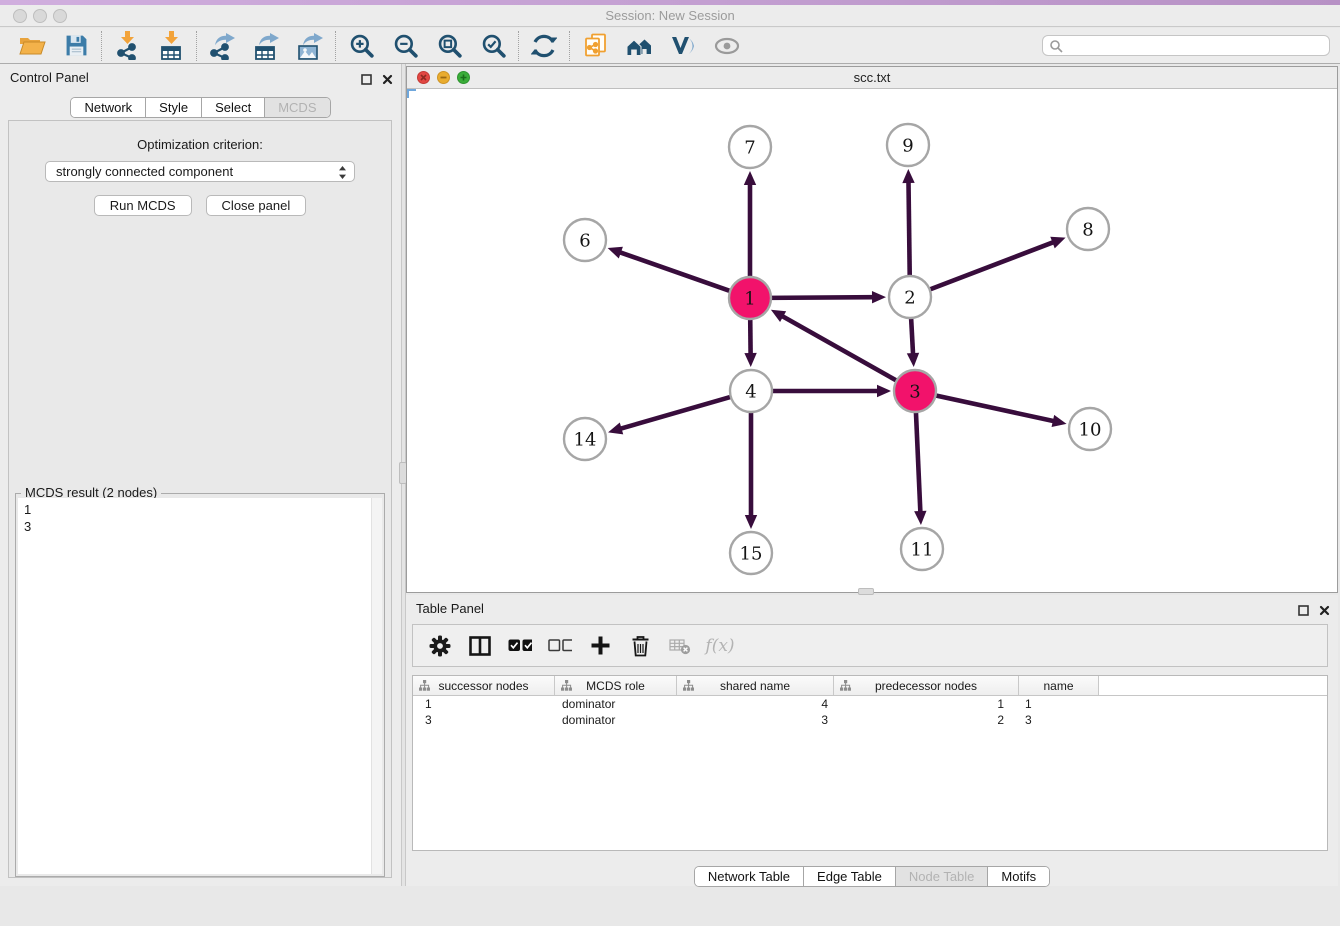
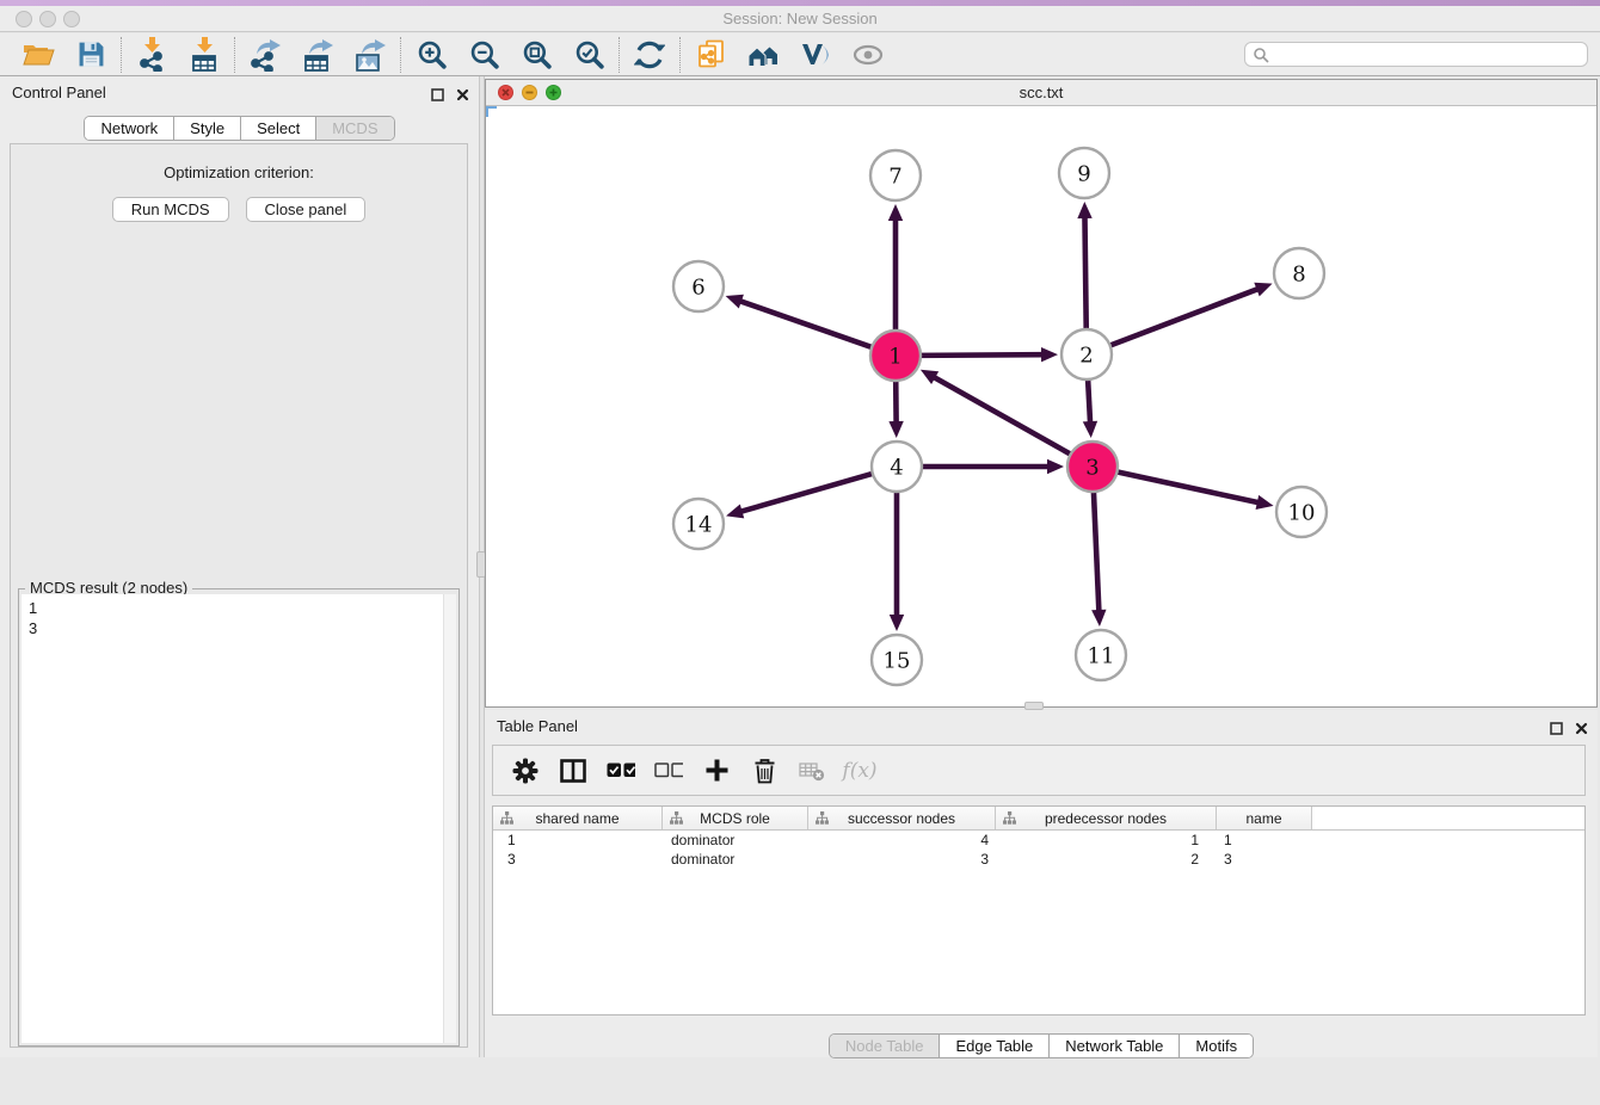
  Session: New Session
  Control Panel
  Network
  Style
  Select
  MCDS
  Optimization criterion:
- strongly connected component
  Run MCDS
  Close panel
  MCDS result (2 nodes)
  1
  3
  scc.txt
  7
  9
  6
  8
  1
  2
  4
  3
  14
  10
  15
  11
  Table Panel
  f(x)
- successor nodes
+ shared name
  MCDS role
- shared name
+ successor nodes
  predecessor nodes
  name
  1
  dominator
  4
  1
  1
  3
  dominator
  3
  2
  3
- Network Table
+ Node Table
  Edge Table
- Node Table
+ Network Table
  Motifs
